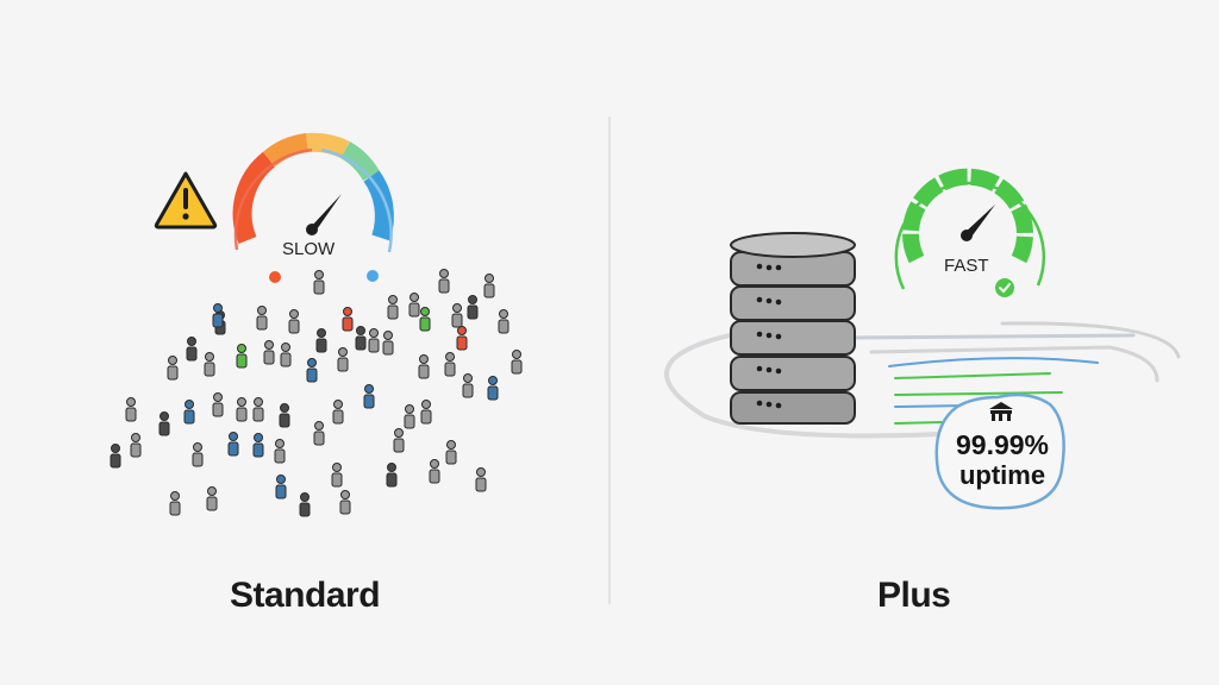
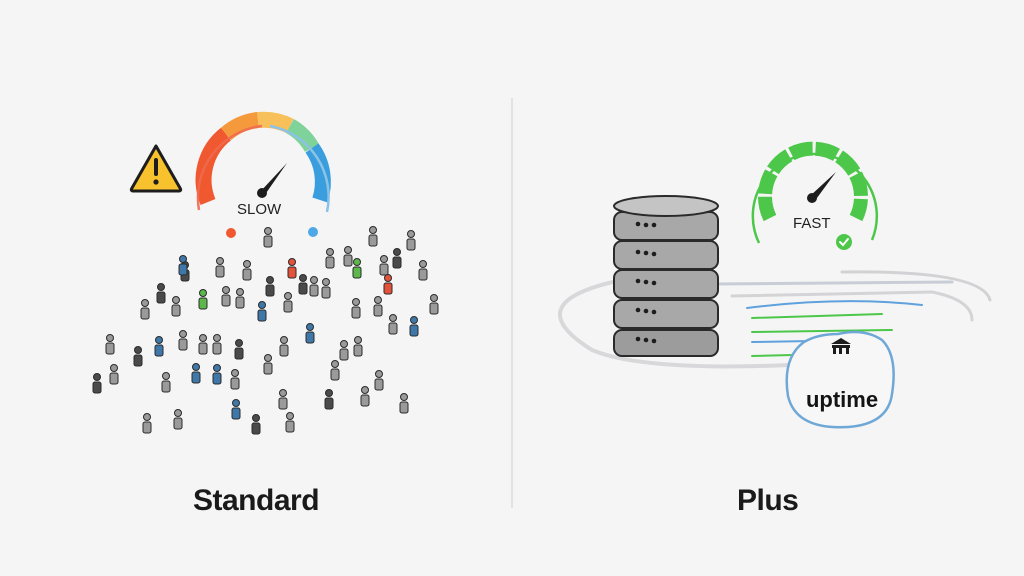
  SLOW
  Standard
  FAST
- 99.99%
  uptime
  Plus
